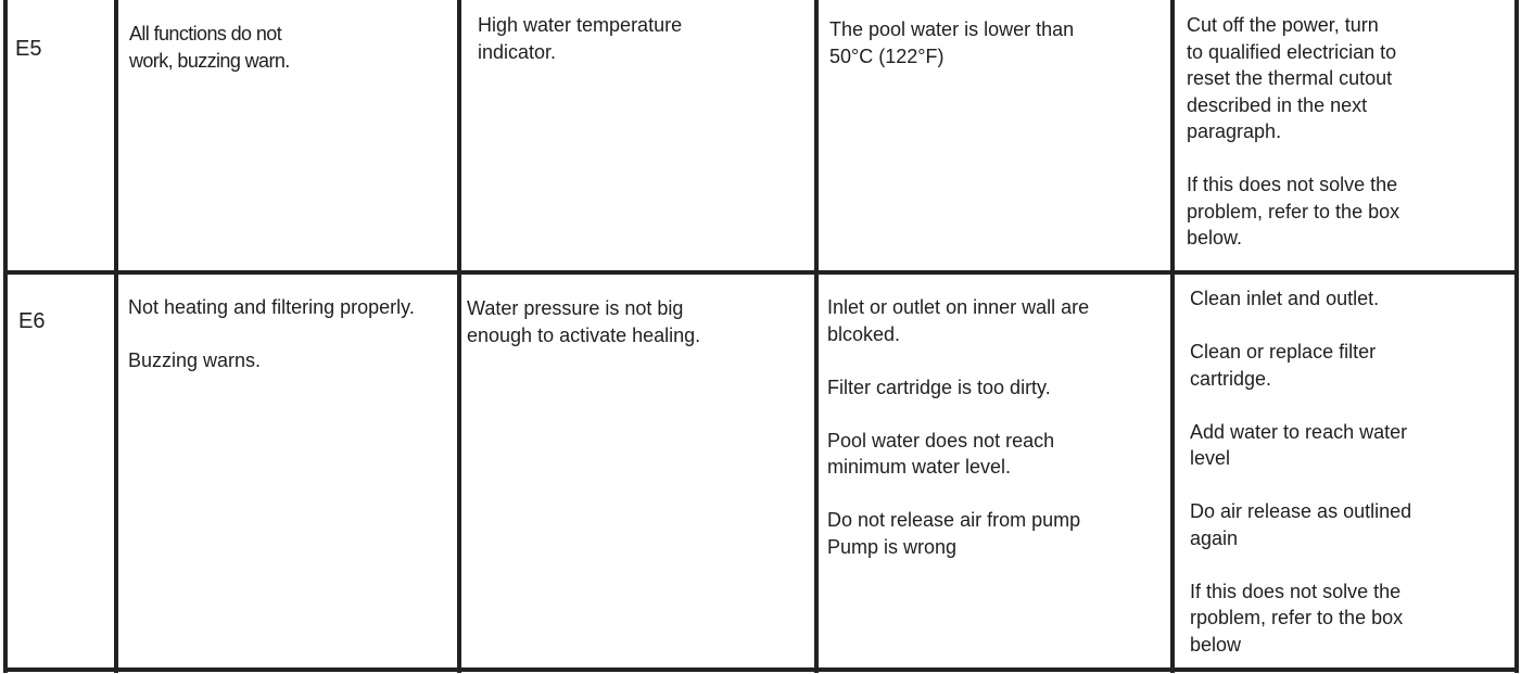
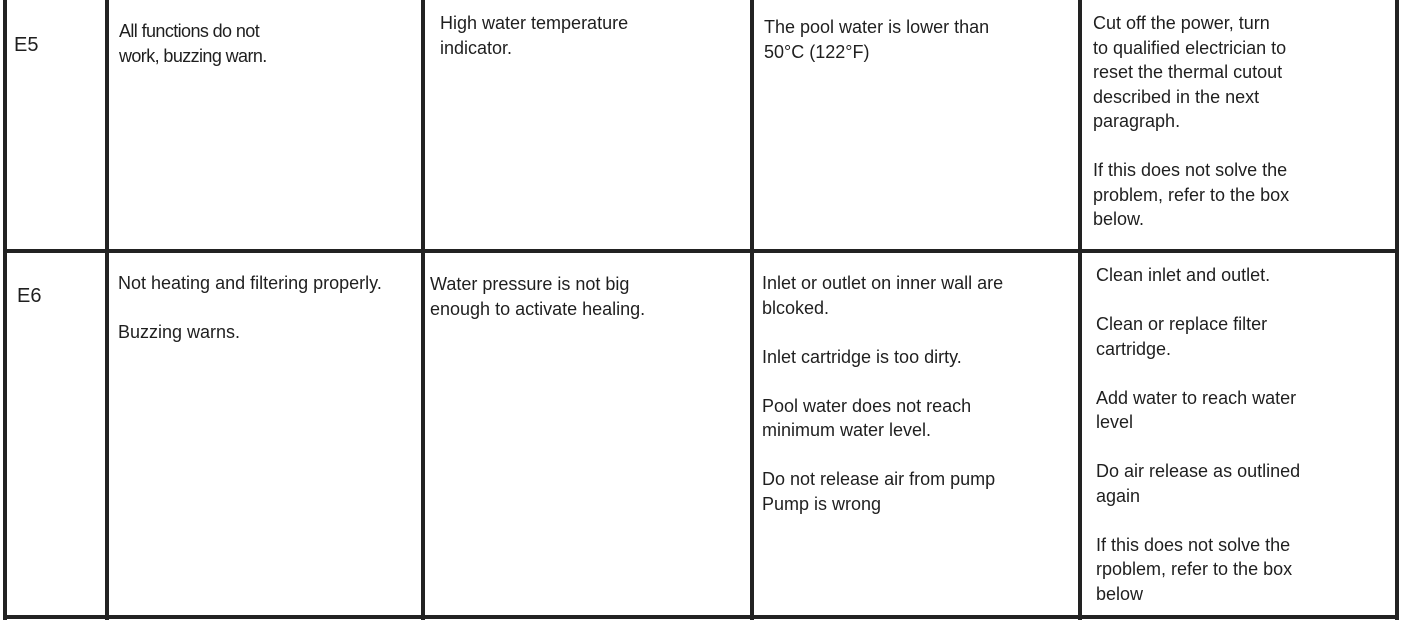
  E5
  All functions do not
  work, buzzing warn.
  High water temperature
  indicator.
  The pool water is lower than
  50°C (122°F)
  Cut off the power, turn
  to qualified electrician to
  reset the thermal cutout
  described in the next
  paragraph.
  If this does not solve the
  problem, refer to the box
  below.
  E6
  Not heating and filtering properly.
  Buzzing warns.
  Water pressure is not big
  enough to activate healing.
  Inlet or outlet on inner wall are
  blcoked.
- Filter cartridge is too dirty.
+ Inlet cartridge is too dirty.
  Pool water does not reach
  minimum water level.
  Do not release air from pump
  Pump is wrong
  Clean inlet and outlet.
  Clean or replace filter
  cartridge.
  Add water to reach water
  level
  Do air release as outlined
  again
  If this does not solve the
  rpoblem, refer to the box
  below
